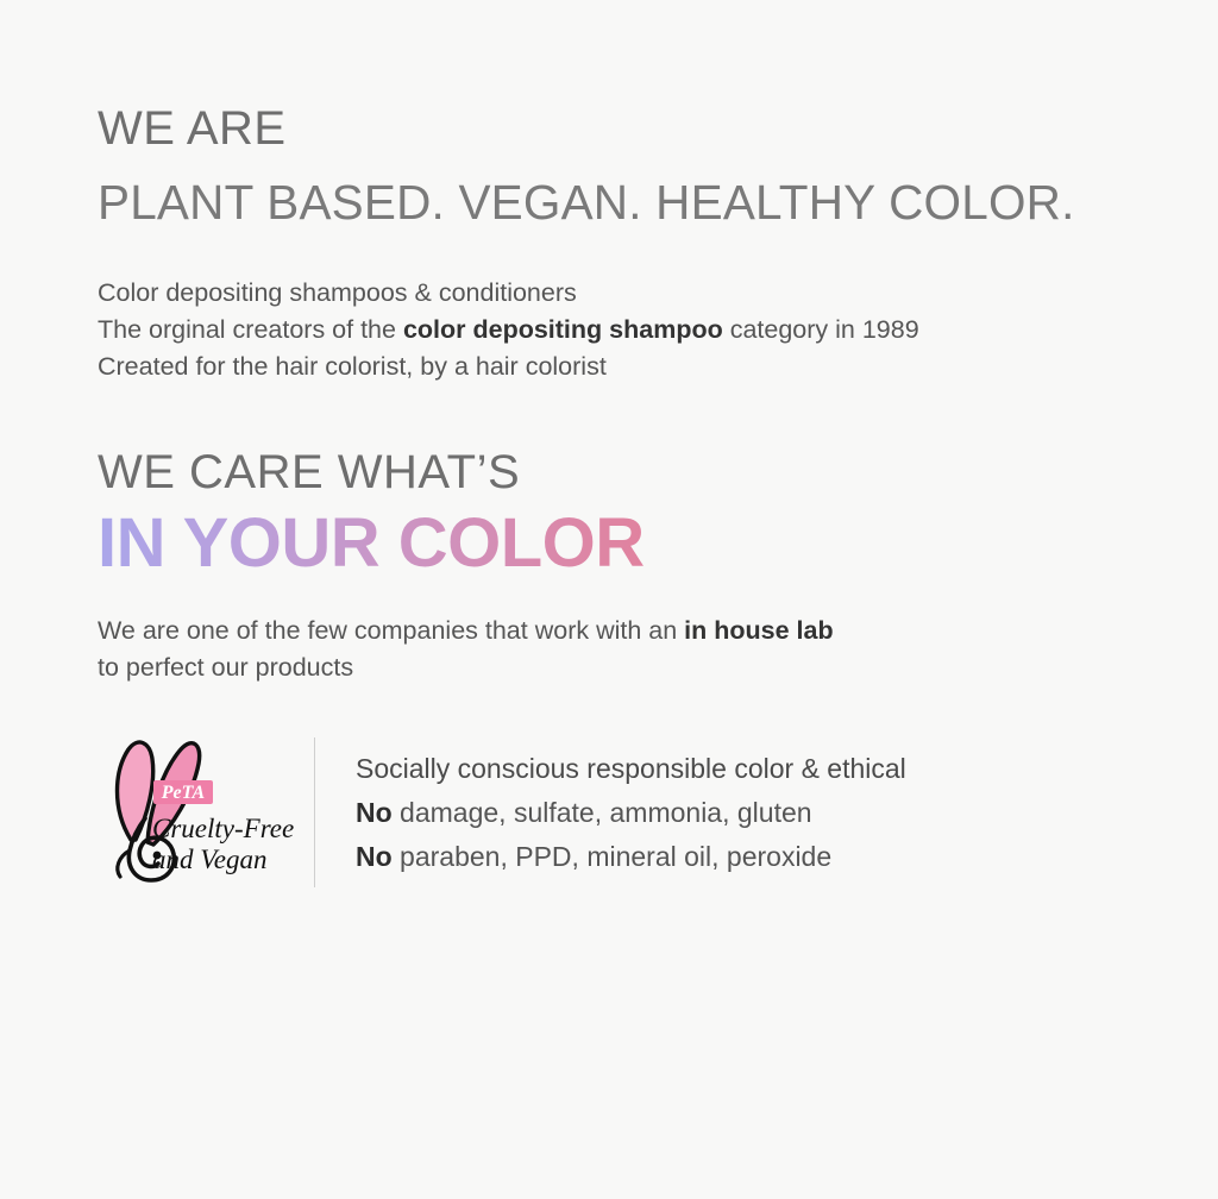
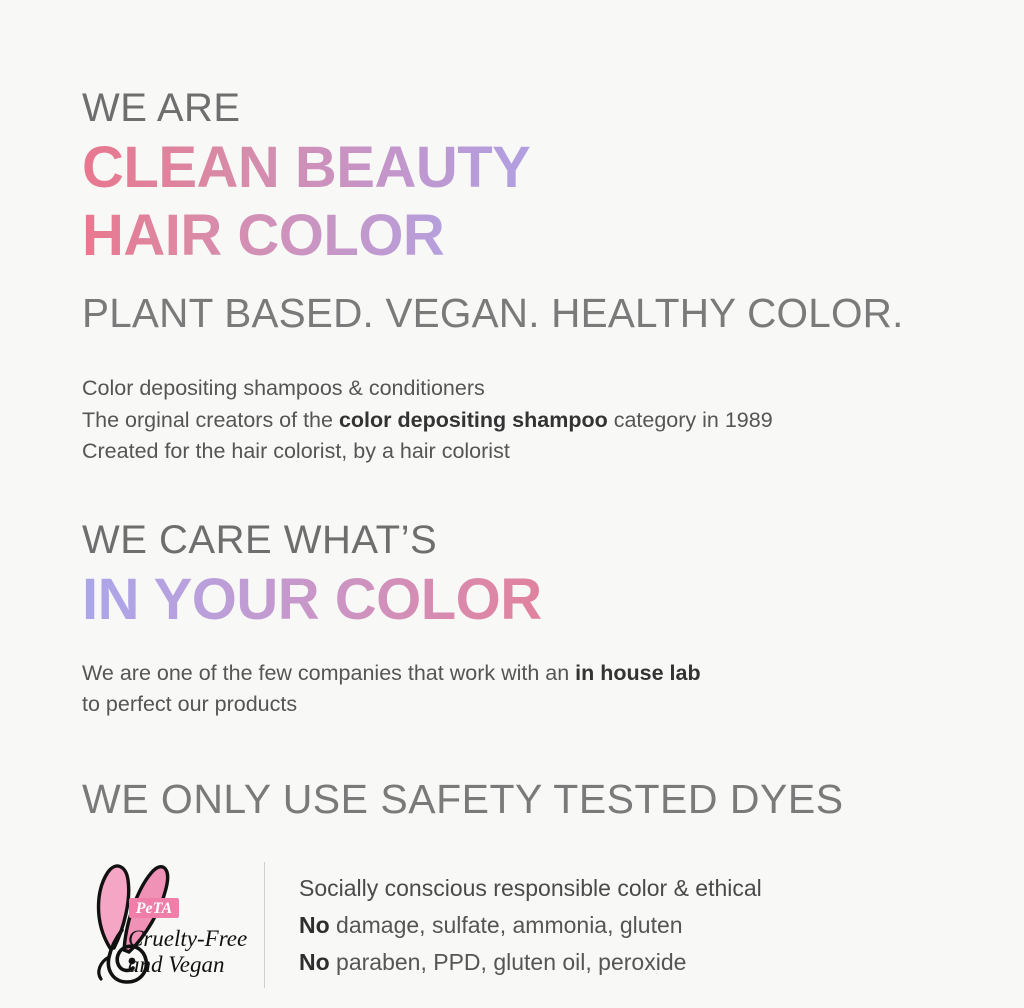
  WE ARE
+ CLEAN BEAUTY
+ HAIR COLOR
  PLANT BASED. VEGAN. HEALTHY COLOR.
  Color depositing shampoos & conditioners
  The orginal creators of the color depositing shampoo category in 1989
  Created for the hair colorist, by a hair colorist
  WE CARE WHAT’S
  IN YOUR COLOR
  We are one of the few companies that work with an in house lab
  to perfect our products
+ WE ONLY USE SAFETY TESTED DYES
  PeTA
  Cruelty-Free
  and Vegan
  Socially conscious responsible color & ethical
  No damage, sulfate, ammonia, gluten
- No paraben, PPD, mineral oil, peroxide
+ No paraben, PPD, gluten oil, peroxide
